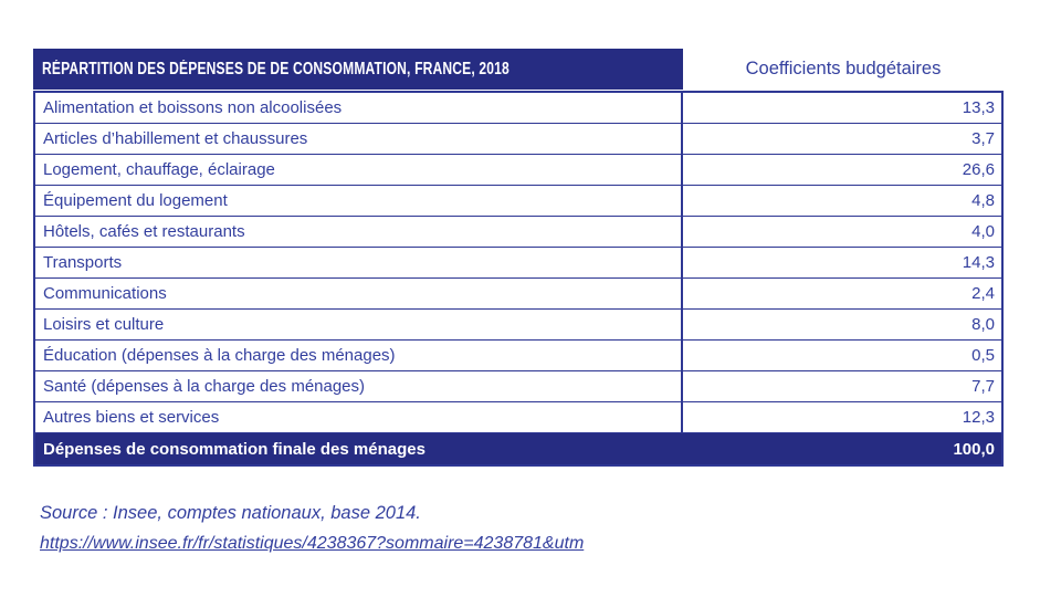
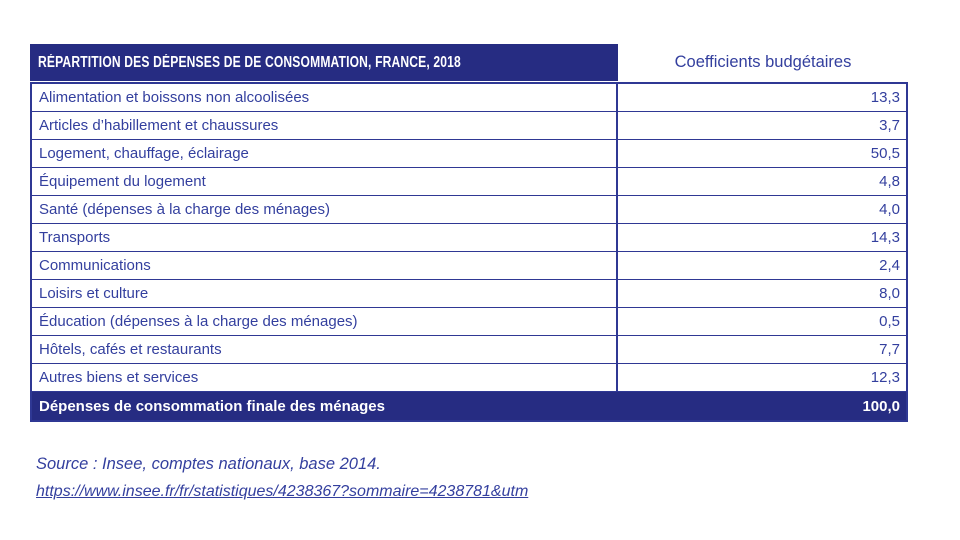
  RÉPARTITION DES DÉPENSES DE DE CONSOMMATION, FRANCE, 2018
  Coefficients budgétaires
  Alimentation et boissons non alcoolisées
  13,3
  Articles d’habillement et chaussures
  3,7
  Logement, chauffage, éclairage
- 26,6
+ 50,5
  Équipement du logement
  4,8
- Hôtels, cafés et restaurants
+ Santé (dépenses à la charge des ménages)
  4,0
  Transports
  14,3
  Communications
  2,4
  Loisirs et culture
  8,0
  Éducation (dépenses à la charge des ménages)
  0,5
- Santé (dépenses à la charge des ménages)
+ Hôtels, cafés et restaurants
  7,7
  Autres biens et services
  12,3
  Dépenses de consommation finale des ménages
  100,0
  Source : Insee, comptes nationaux, base 2014.
  https://www.insee.fr/fr/statistiques/4238367?sommaire=4238781&utm
